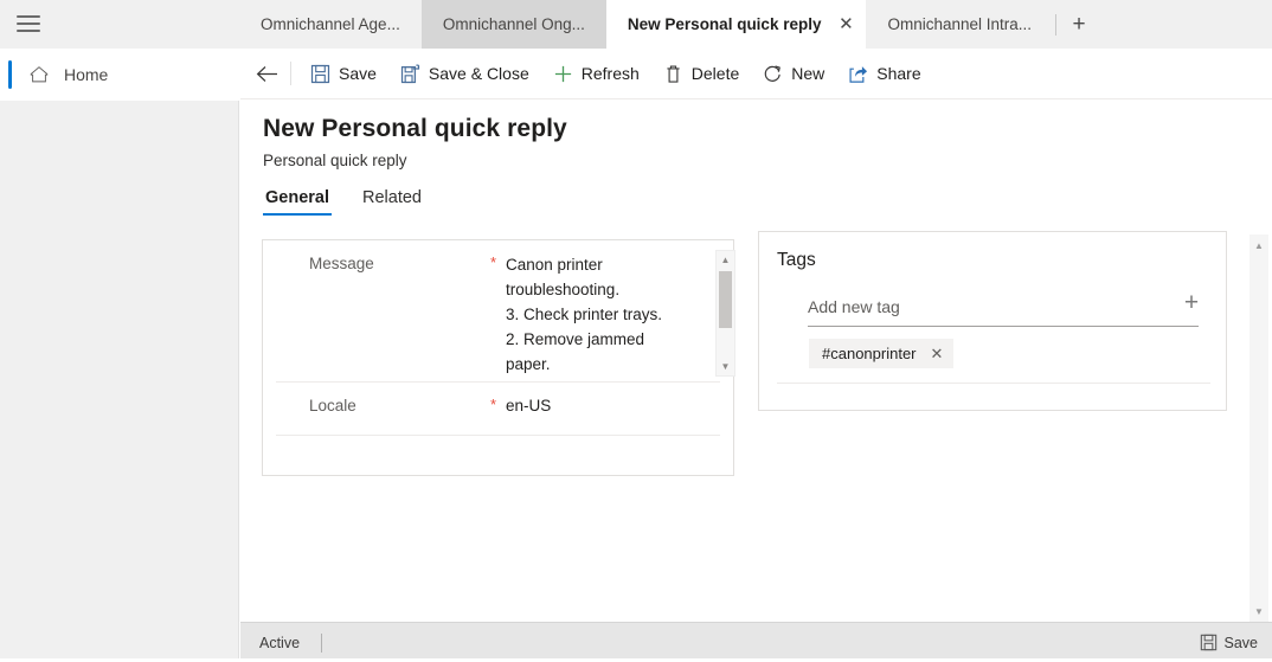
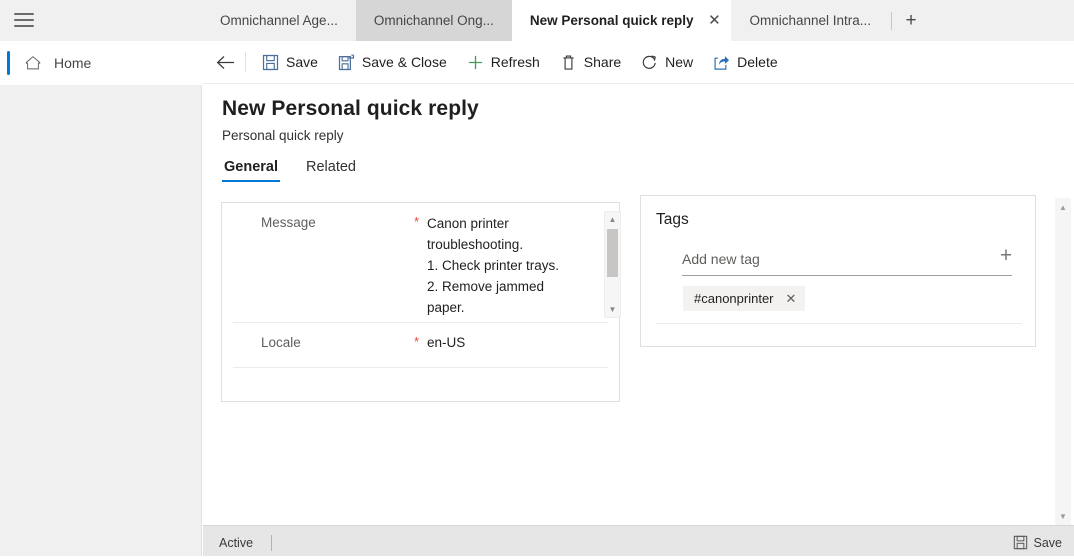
  Omnichannel Age...
  Omnichannel Ong...
  New Personal quick reply
  ✕
  Omnichannel Intra...
  +
  Home
  Save
  Save & Close
  Refresh
- Delete
+ Share
  New
- Share
+ Delete
  New Personal quick reply
  Personal quick reply
  General
  Related
  Message
  *
  Canon printer
  troubleshooting.
- 3. Check printer trays.
+ 1. Check printer trays.
  2. Remove jammed
  paper.
  ▲
  ▼
  Locale
  *
  en-US
  Tags
  Add new tag
  +
  #canonprinter
  ✕
  ▲
  ▼
  Active
  Save
